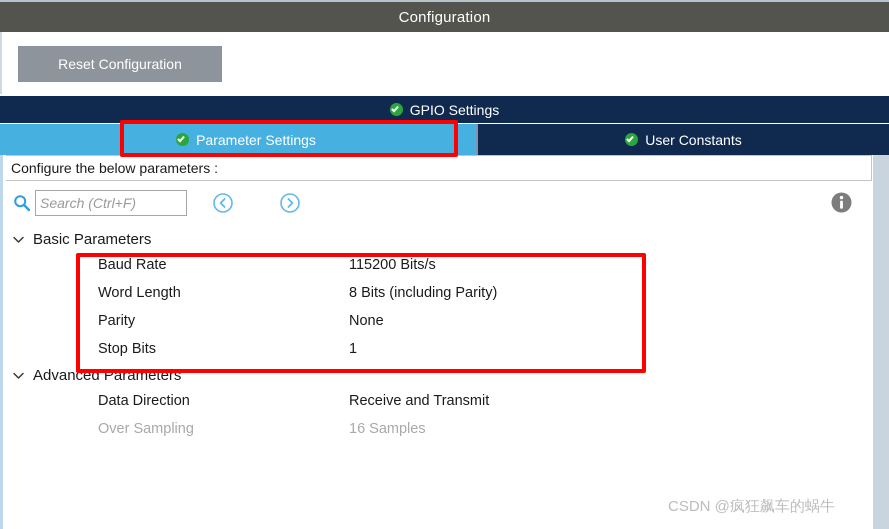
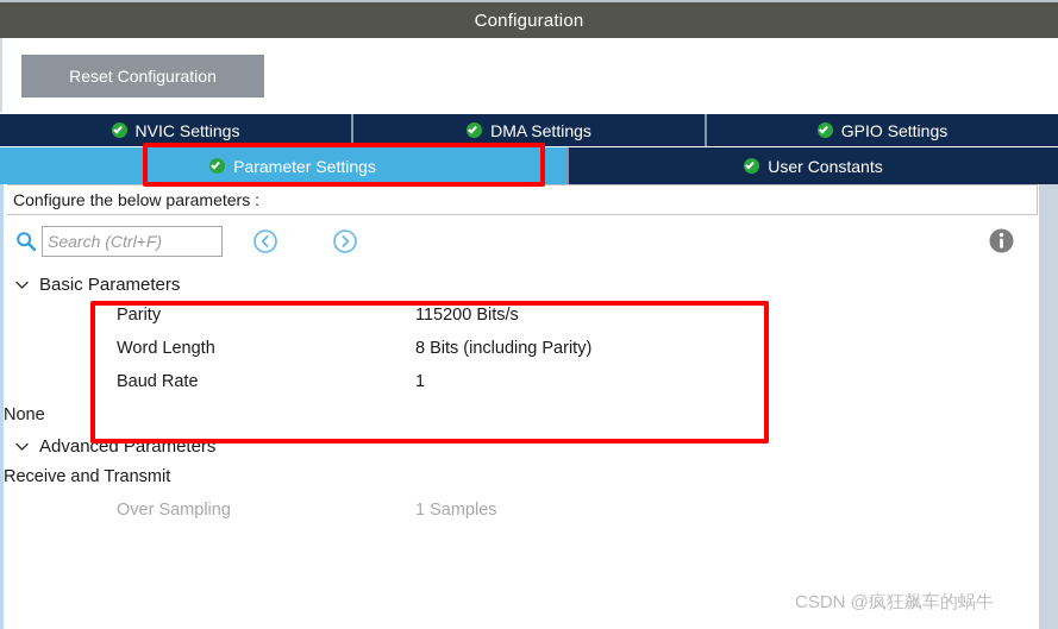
  Configuration
  Reset Configuration
+ NVIC Settings
+ DMA Settings
  GPIO Settings
  Parameter Settings
  User Constants
  Configure the below parameters :
  Search (Ctrl+F)
  Basic Parameters
- Baud Rate
+ Parity
  115200 Bits/s
  Word Length
  8 Bits (including Parity)
- Parity
+ Baud Rate
- None
+ 1
- Stop Bits
- 1
+ None
  Advanced Parameters
- Data Direction
  Receive and Transmit
  Over Sampling
- 16 Samples
+ 1 Samples
  CSDN @疯狂飙车的蜗牛
